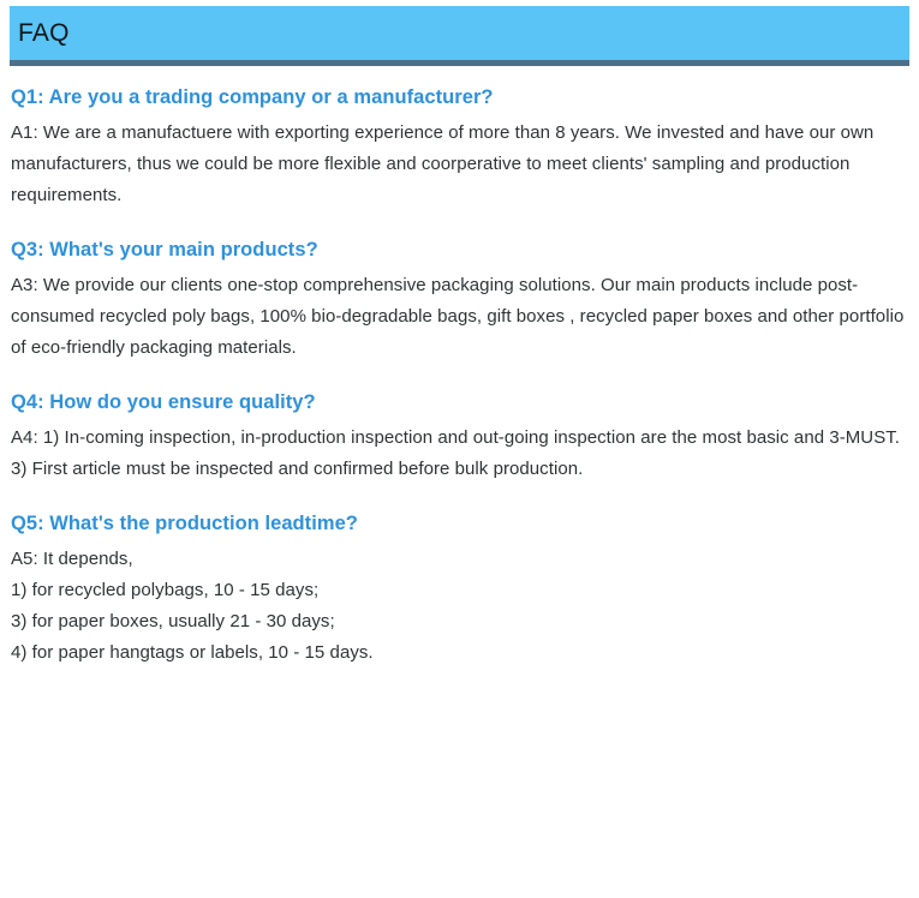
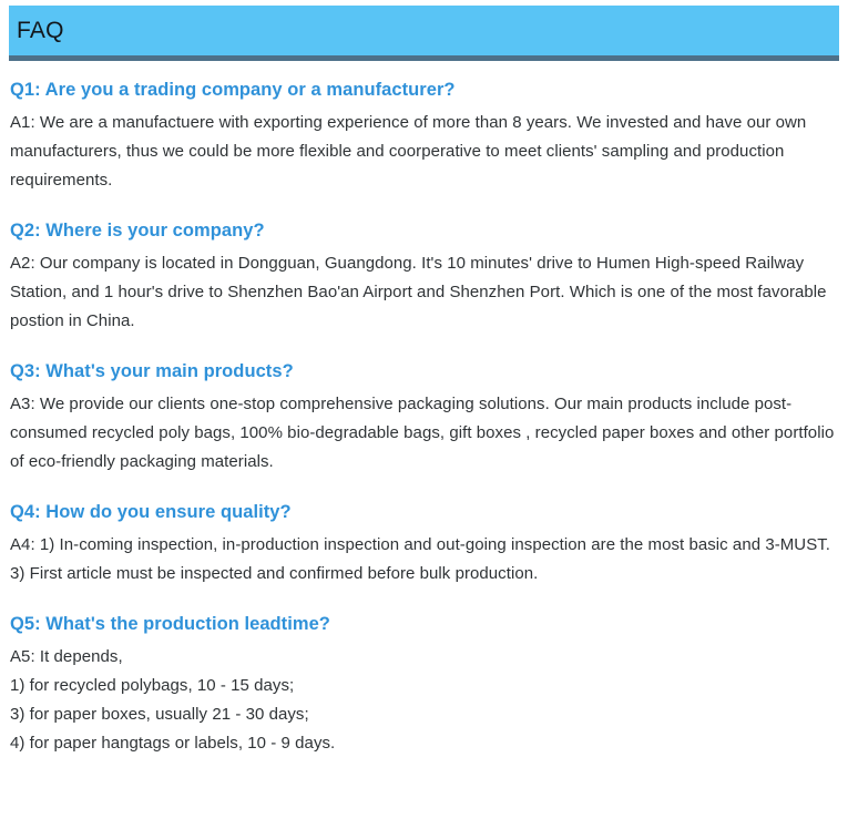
  FAQ
  Q1: Are you a trading company or a manufacturer?
  A1: We are a manufactuere with exporting experience of more than 8 years. We invested and have our own manufacturers, thus we could be more flexible and coorperative to meet clients' sampling and production requirements.
+ Q2: Where is your company?
+ A2: Our company is located in Dongguan, Guangdong. It's 10 minutes' drive to Humen High-speed Railway Station, and 1 hour's drive to Shenzhen Bao'an Airport and Shenzhen Port. Which is one of the most favorable postion in China.
  Q3: What's your main products?
  A3: We provide our clients one-stop comprehensive packaging solutions. Our main products include post-consumed recycled poly bags, 100% bio-degradable bags, gift boxes , recycled paper boxes and other portfolio of eco-friendly packaging materials.
  Q4: How do you ensure quality?
  A4: 1) In-coming inspection, in-production inspection and out-going inspection are the most basic and 3-MUST.
  3) First article must be inspected and confirmed before bulk production.
  Q5: What's the production leadtime?
  A5: It depends,
  1) for recycled polybags, 10 - 15 days;
  3) for paper boxes, usually 21 - 30 days;
- 4) for paper hangtags or labels, 10 - 15 days.
+ 4) for paper hangtags or labels, 10 - 9 days.
